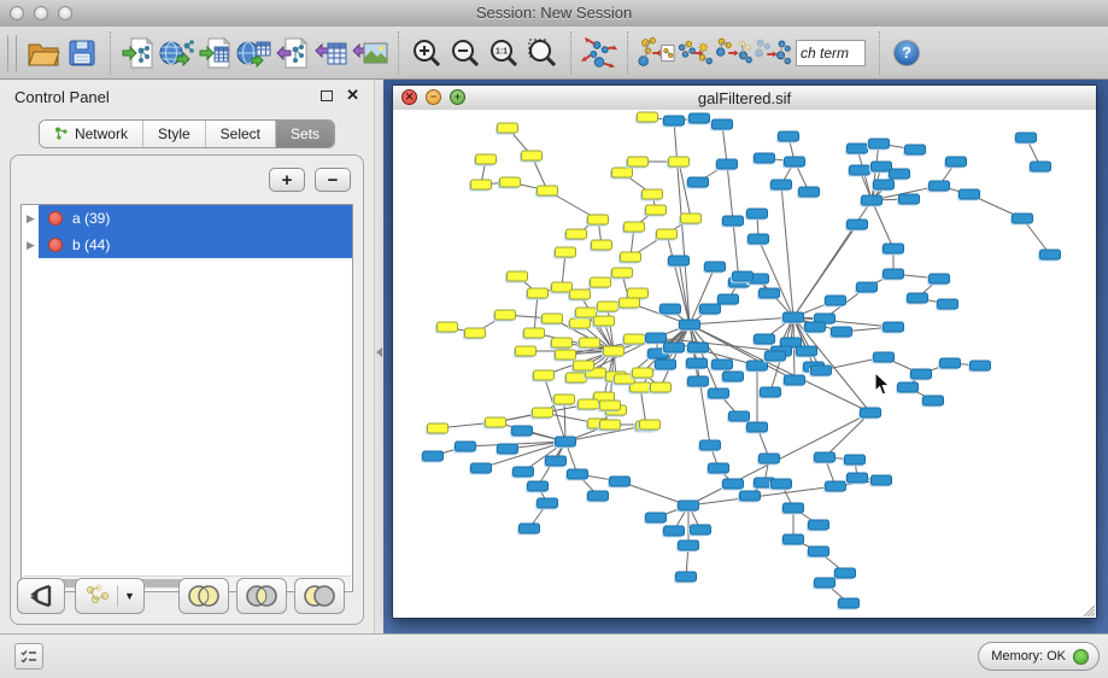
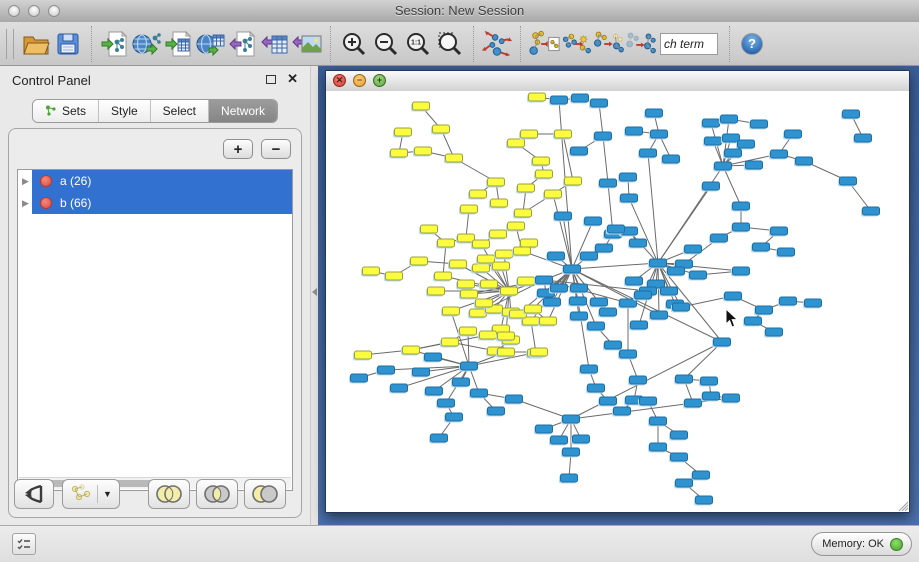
  Session: New Session
  ch term
  ?
  Control Panel
  ✕
- Network
+ Sets
  Style
  Select
- Sets
+ Network
  +
  −
  ▶
- a (39)
+ a (26)
  ▶
- b (44)
+ b (66)
  ▼
  ✕
  −
  +
- galFiltered.sif
  Memory: OK
